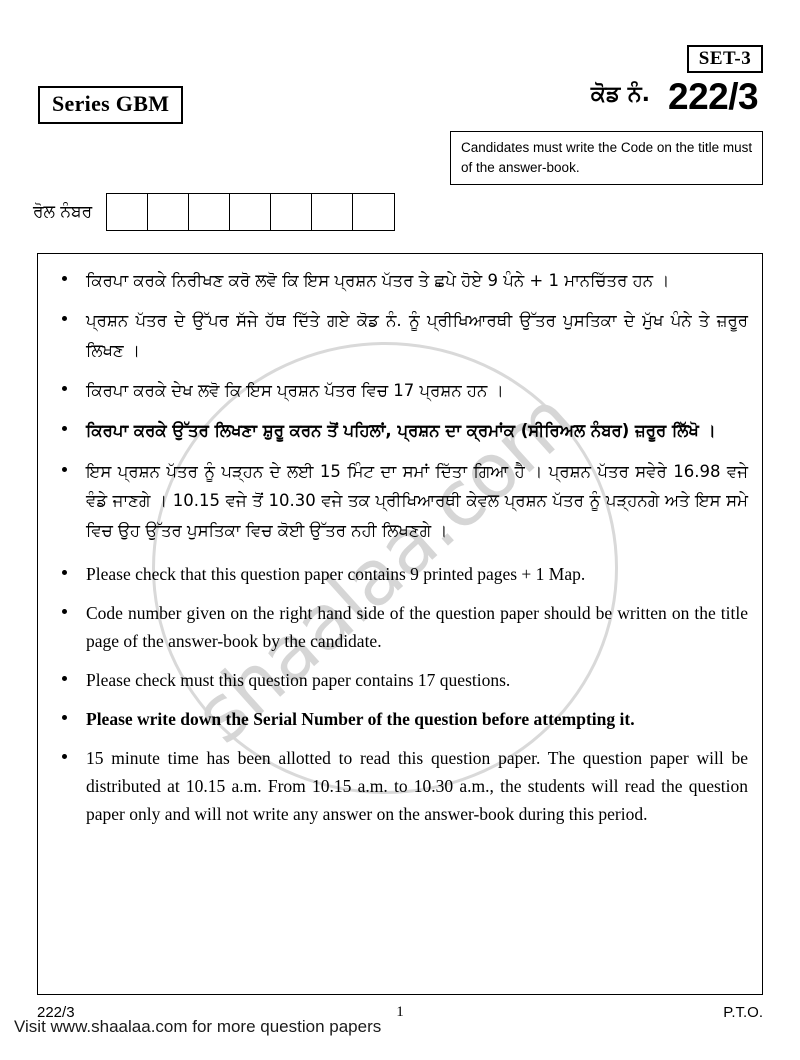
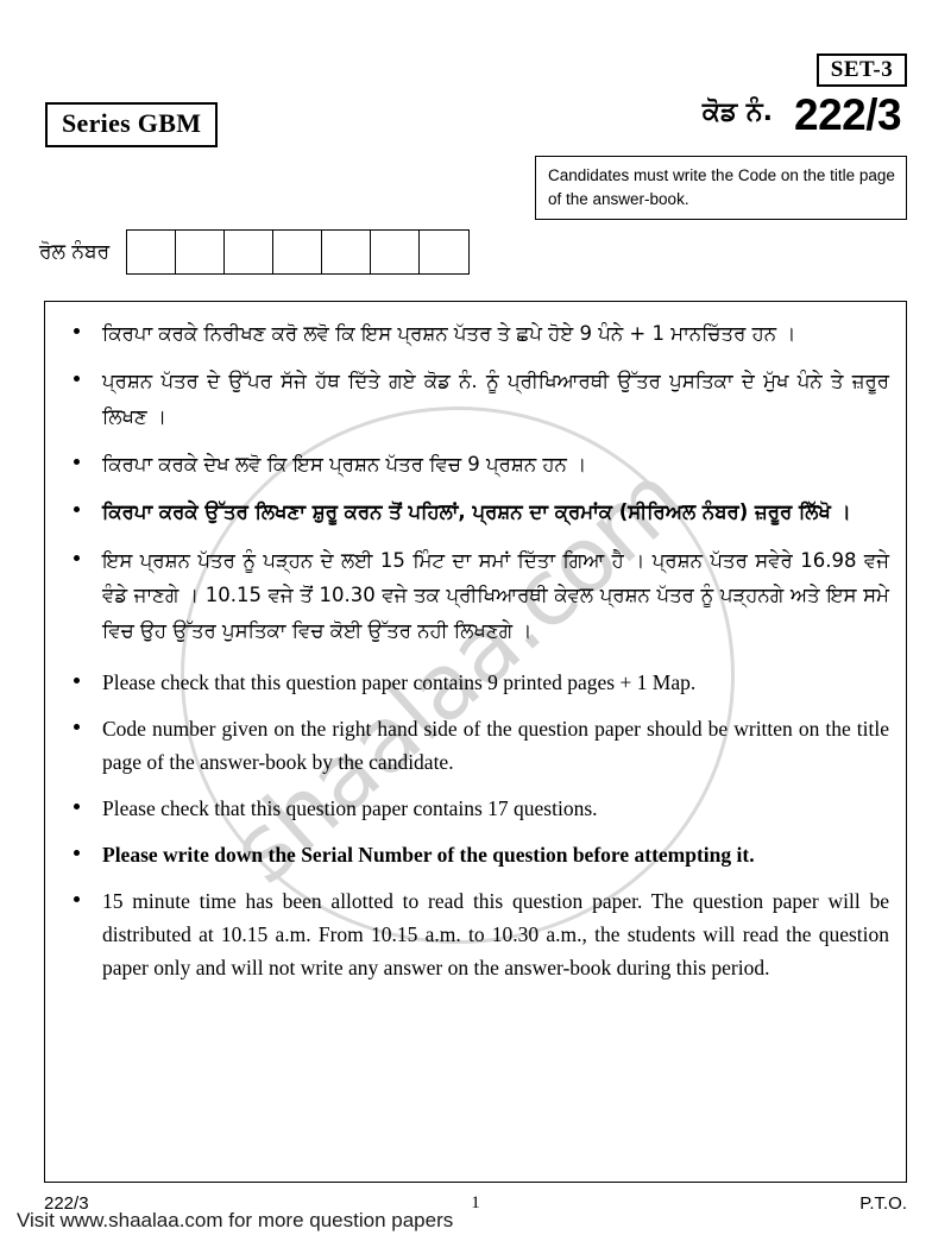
  SET-3
  Series GBM
  ਕੋਡ ਨੰ.
  222/3
- Candidates must write the Code on the title must of the answer-book.
+ Candidates must write the Code on the title page of the answer-book.
  ਰੋਲ ਨੰਬਰ
  ਕਿਰਪਾ ਕਰਕੇ ਨਿਰੀਖਣ ਕਰੋ ਲਵੋ ਕਿ ਇਸ ਪ੍ਰਸ਼ਨ ਪੱਤਰ ਤੇ ਛਪੇ ਹੋਏ 9 ਪੰਨੇ + 1 ਮਾਨਚਿੱਤਰ ਹਨ ।
  ਪ੍ਰਸ਼ਨ ਪੱਤਰ ਦੇ ਉੱਪਰ ਸੱਜੇ ਹੱਥ ਦਿੱਤੇ ਗਏ ਕੋਡ ਨੰ. ਨੂੰ ਪ੍ਰੀਖਿਆਰਥੀ ਉੱਤਰ ਪੁਸਤਿਕਾ ਦੇ ਮੁੱਖ ਪੰਨੇ ਤੇ ਜ਼ਰੂਰ ਲਿਖਣ ।
- ਕਿਰਪਾ ਕਰਕੇ ਦੇਖ ਲਵੋ ਕਿ ਇਸ ਪ੍ਰਸ਼ਨ ਪੱਤਰ ਵਿਚ 17 ਪ੍ਰਸ਼ਨ ਹਨ ।
+ ਕਿਰਪਾ ਕਰਕੇ ਦੇਖ ਲਵੋ ਕਿ ਇਸ ਪ੍ਰਸ਼ਨ ਪੱਤਰ ਵਿਚ 9 ਪ੍ਰਸ਼ਨ ਹਨ ।
  ਕਿਰਪਾ ਕਰਕੇ ਉੱਤਰ ਲਿਖਣਾ ਸ਼ੁਰੂ ਕਰਨ ਤੋਂ ਪਹਿਲਾਂ, ਪ੍ਰਸ਼ਨ ਦਾ ਕ੍ਰਮਾਂਕ (ਸੀਰਿਅਲ ਨੰਬਰ) ਜ਼ਰੂਰ ਲਿੱਖੋ ।
  ਇਸ ਪ੍ਰਸ਼ਨ ਪੱਤਰ ਨੂੰ ਪੜ੍ਹਨ ਦੇ ਲਈ 15 ਮਿੰਟ ਦਾ ਸਮਾਂ ਦਿੱਤਾ ਗਿਆ ਹੈ । ਪ੍ਰਸ਼ਨ ਪੱਤਰ ਸਵੇਰੇ 16.98 ਵਜੇ ਵੰਡੇ ਜਾਣਗੇ । 10.15 ਵਜੇ ਤੋਂ 10.30 ਵਜੇ ਤਕ ਪ੍ਰੀਖਿਆਰਥੀ ਕੇਵਲ ਪ੍ਰਸ਼ਨ ਪੱਤਰ ਨੂੰ ਪੜ੍ਹਨਗੇ ਅਤੇ ਇਸ ਸਮੇ ਵਿਚ ਉਹ ਉੱਤਰ ਪੁਸਤਿਕਾ ਵਿਚ ਕੋਈ ਉੱਤਰ ਨਹੀ ਲਿਖਣਗੇ ।
  Please check that this question paper contains 9 printed pages + 1 Map.
  Code number given on the right hand side of the question paper should be written on the title page of the answer-book by the candidate.
- Please check must this question paper contains 17 questions.
+ Please check that this question paper contains 17 questions.
  Please write down the Serial Number of the question before attempting it.
  15 minute time has been allotted to read this question paper. The question paper will be distributed at 10.15 a.m. From 10.15 a.m. to 10.30 a.m., the students will read the question paper only and will not write any answer on the answer-book during this period.
  222/3
  1
  P.T.O.
  Visit www.shaalaa.com for more question papers
